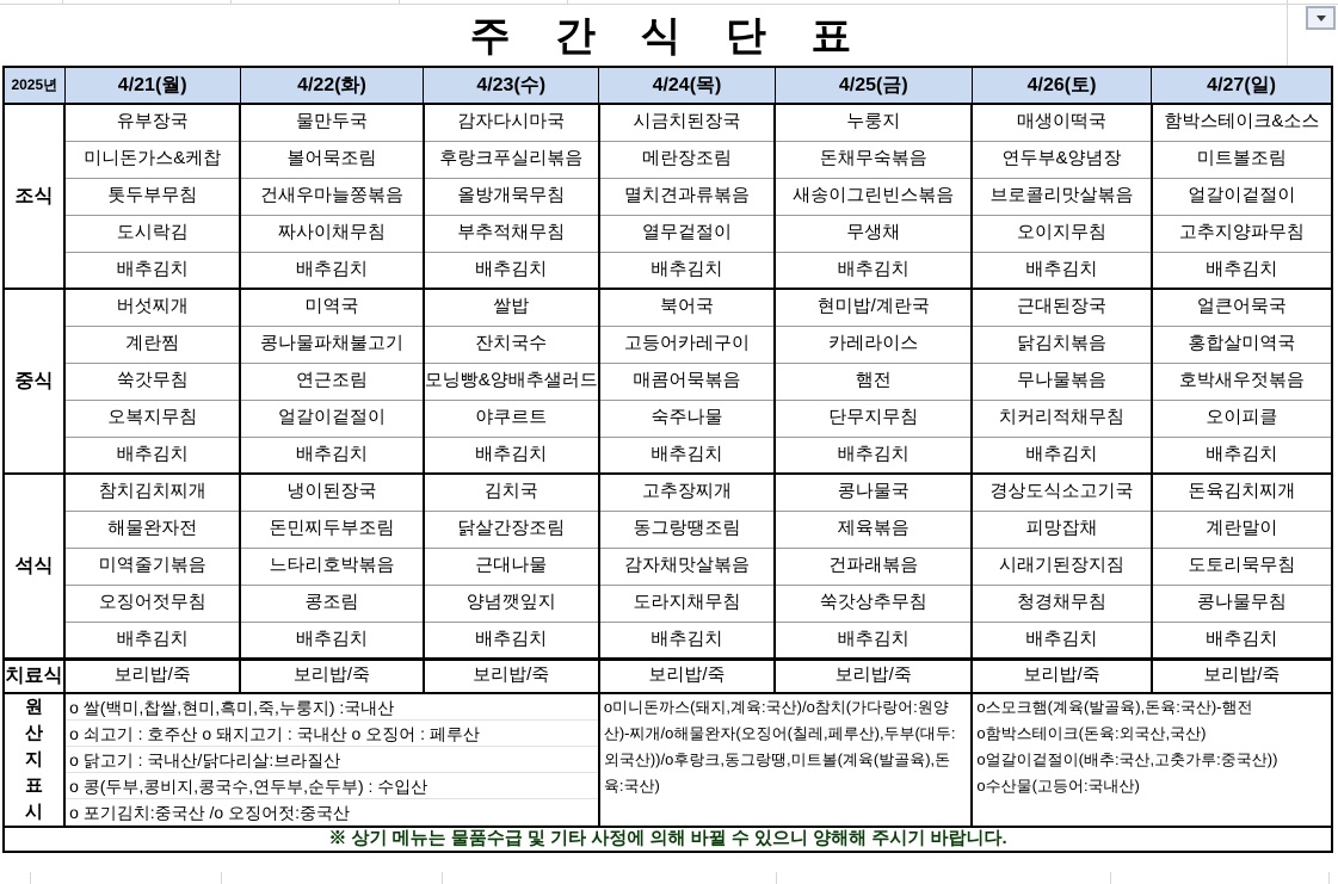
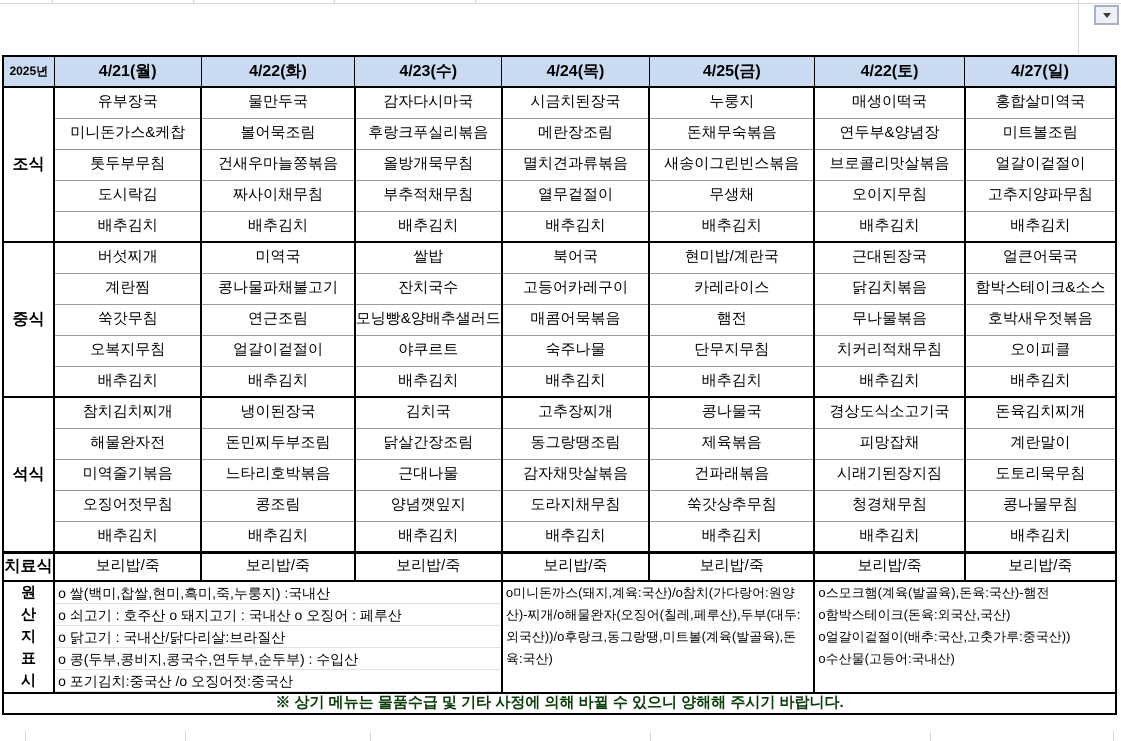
- 주 간 식 단 표
- 2025년	4/21(월)	4/22(화)	4/23(수)	4/24(목)	4/25(금)	4/26(토)	4/27(일)
+ 2025년	4/21(월)	4/22(화)	4/23(수)	4/24(목)	4/25(금)	4/22(토)	4/27(일)
- 조식	유부장국	물만두국	감자다시마국	시금치된장국	누룽지	매생이떡국	함박스테이크&소스
+ 조식	유부장국	물만두국	감자다시마국	시금치된장국	누룽지	매생이떡국	홍합살미역국
  미니돈가스&케찹	볼어묵조림	후랑크푸실리볶음	메란장조림	돈채무숙볶음	연두부&양념장	미트볼조림
  톳두부무침	건새우마늘쫑볶음	올방개묵무침	멸치견과류볶음	새송이그린빈스볶음	브로콜리맛살볶음	얼갈이겉절이
  도시락김	짜사이채무침	부추적채무침	열무겉절이	무생채	오이지무침	고추지양파무침
  배추김치	배추김치	배추김치	배추김치	배추김치	배추김치	배추김치
  중식	버섯찌개	미역국	쌀밥	북어국	현미밥/계란국	근대된장국	얼큰어묵국
- 계란찜	콩나물파채불고기	잔치국수	고등어카레구이	카레라이스	닭김치볶음	홍합살미역국
+ 계란찜	콩나물파채불고기	잔치국수	고등어카레구이	카레라이스	닭김치볶음	함박스테이크&소스
  쑥갓무침	연근조림	모닝빵&양배추샐러드	매콤어묵볶음	햄전	무나물볶음	호박새우젓볶음
  오복지무침	얼갈이겉절이	야쿠르트	숙주나물	단무지무침	치커리적채무침	오이피클
  배추김치	배추김치	배추김치	배추김치	배추김치	배추김치	배추김치
  석식	참치김치찌개	냉이된장국	김치국	고추장찌개	콩나물국	경상도식소고기국	돈육김치찌개
  해물완자전	돈민찌두부조림	닭살간장조림	동그랑땡조림	제육볶음	피망잡채	계란말이
  미역줄기볶음	느타리호박볶음	근대나물	감자채맛살볶음	건파래볶음	시래기된장지짐	도토리묵무침
  오징어젓무침	콩조림	양념깻잎지	도라지채무침	쑥갓상추무침	청경채무침	콩나물무침
  배추김치	배추김치	배추김치	배추김치	배추김치	배추김치	배추김치
  치료식	보리밥/죽	보리밥/죽	보리밥/죽	보리밥/죽	보리밥/죽	보리밥/죽	보리밥/죽
  원산지표시	o 쌀(백미,찹쌀,현미,흑미,죽,누룽지) :국내산o 쇠고기 : 호주산 o 돼지고기 : 국내산 o 오징어 : 페루산o 닭고기 : 국내산/닭다리살:브라질산o 콩(두부,콩비지,콩국수,연두부,순두부) : 수입산o 포기김치:중국산 /o 오징어젓:중국산	o미니돈까스(돼지,계육:국산)/o참치(가다랑어:원양산)-찌개/o해물완자(오징어(칠레,페루산),두부(대두:외국산))/o후랑크,동그랑땡,미트볼(계육(발골육),돈육:국산)	o스모크햄(계육(발골육),돈육:국산)-햄전o함박스테이크(돈육:외국산,국산)o얼갈이겉절이(배추:국산,고춧가루:중국산))o수산물(고등어:국내산)
  ※ 상기 메뉴는 물품수급 및 기타 사정에 의해 바뀔 수 있으니 양해해 주시기 바랍니다.
